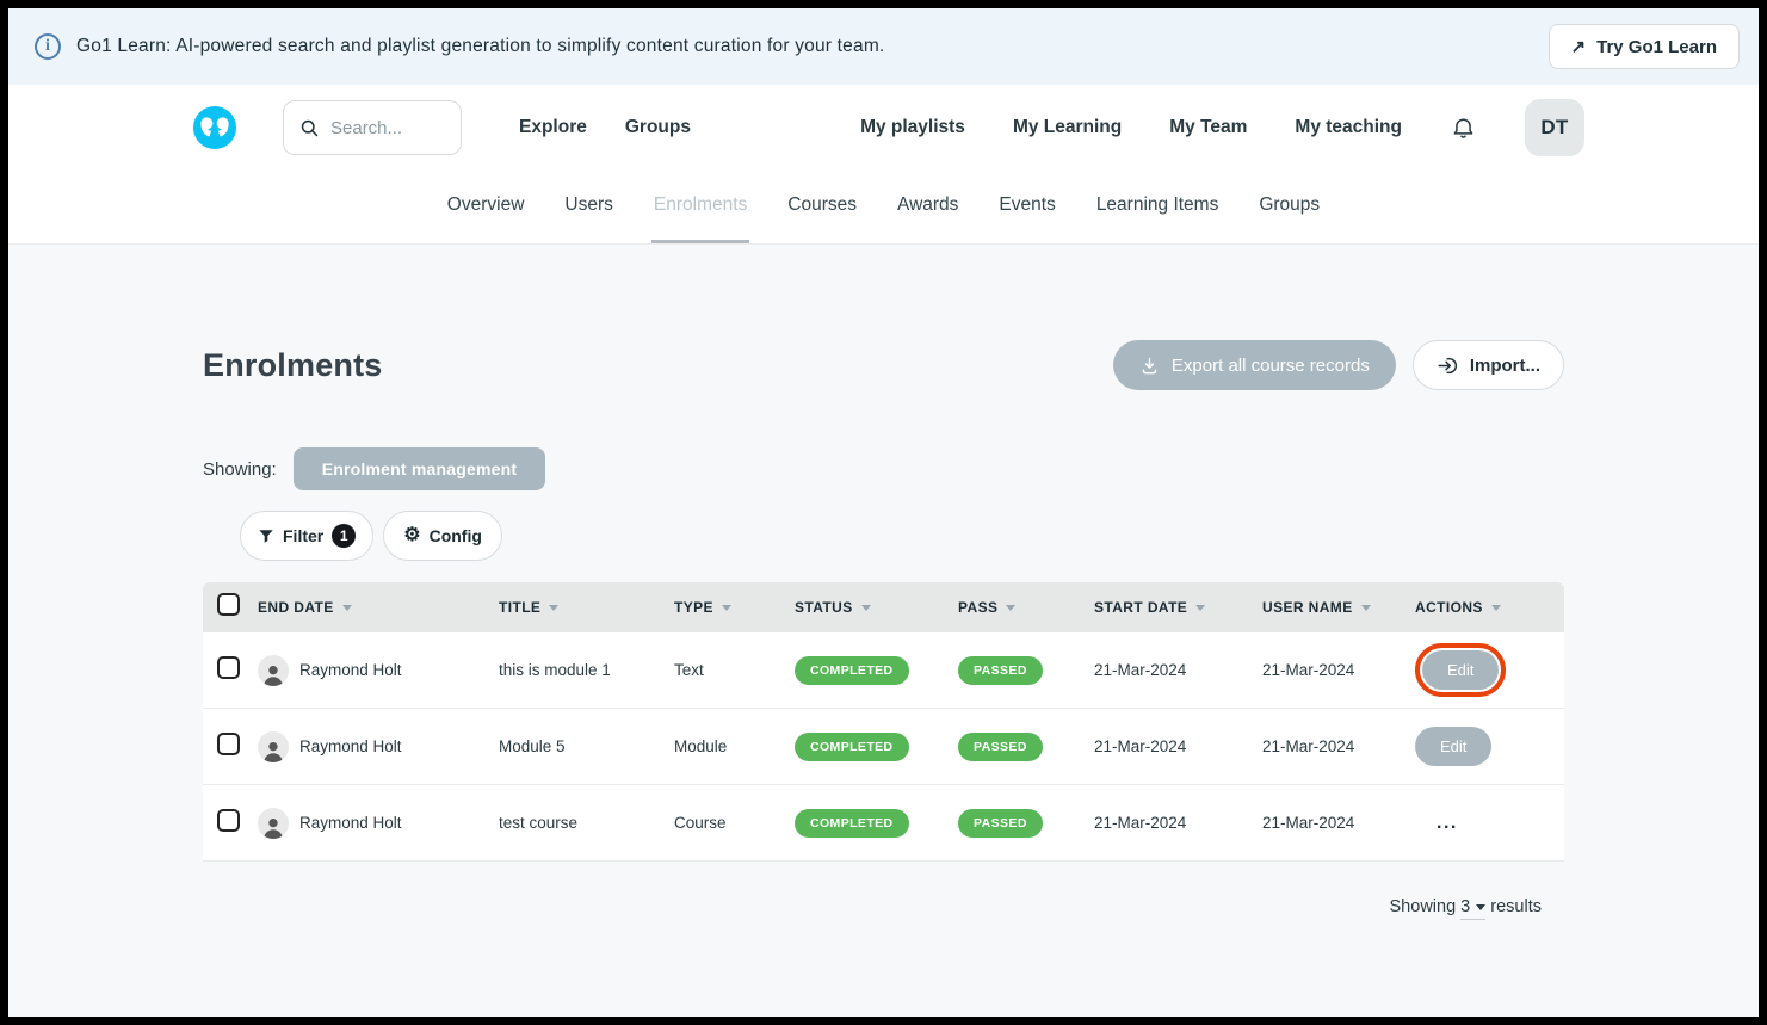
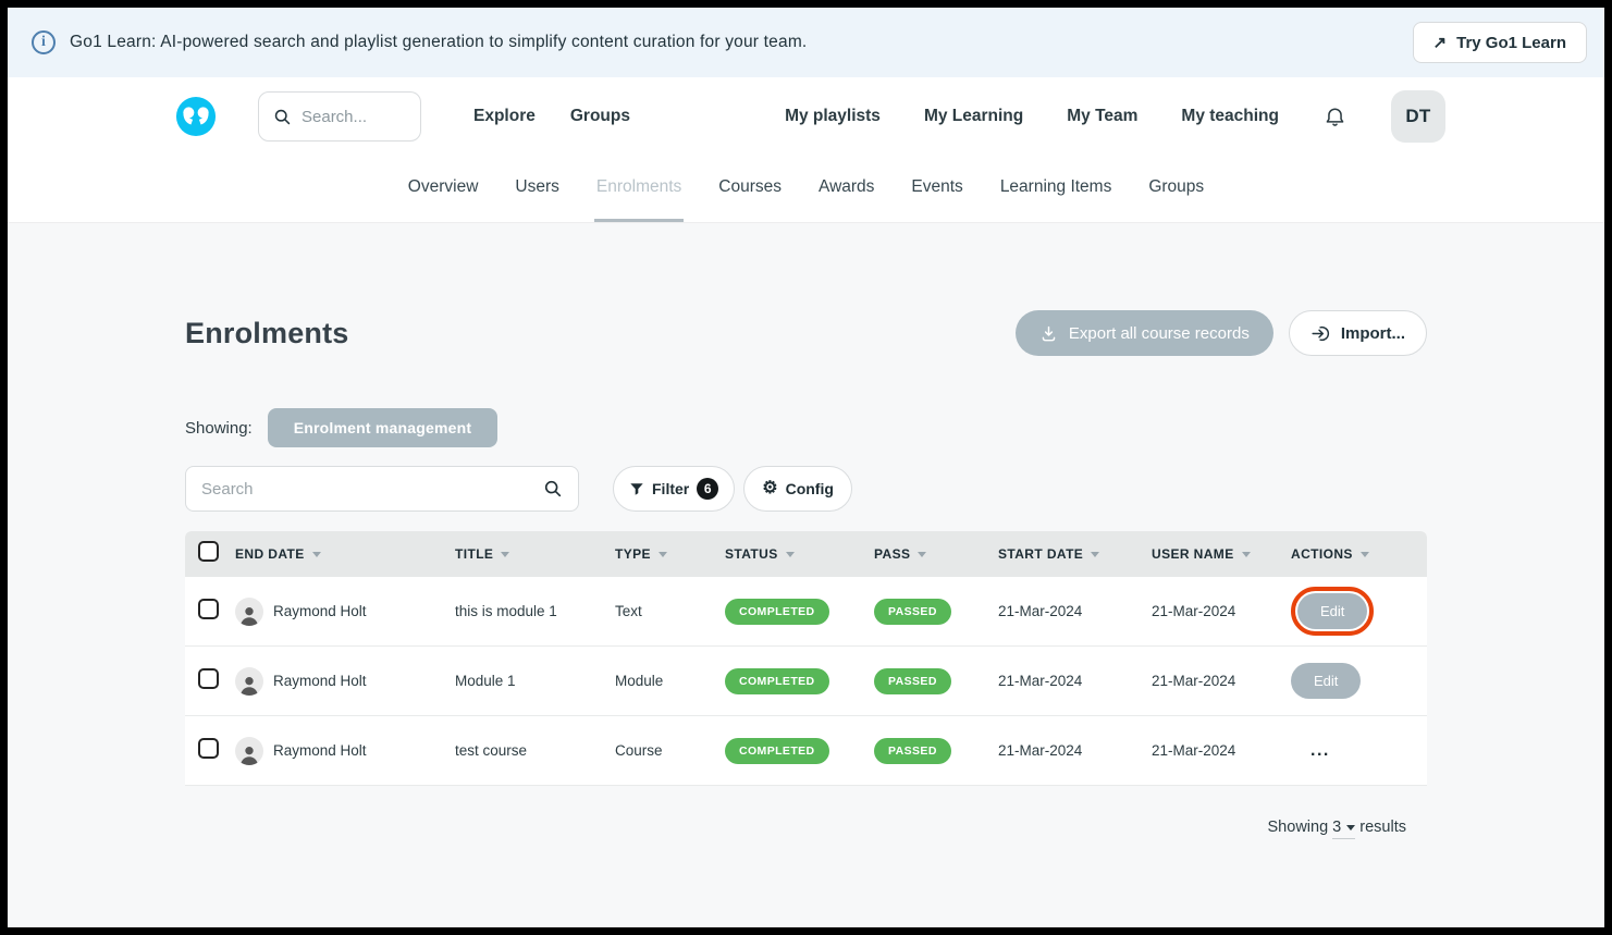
  i
  Go1 Learn: AI-powered search and playlist generation to simplify content curation for your team.
  ↗
  Try Go1 Learn
  Search...
  Explore
  Groups
  My playlists
  My Learning
  My Team
  My teaching
  DT
  Overview
  Users
  Enrolments
  Courses
  Awards
  Events
  Learning Items
  Groups
  Enrolments
  Export all course records
  Import...
  Showing:
  Enrolment management
+ Search
  Filter
- 1
+ 6
  ⚙
  Config
  END DATE
  TITLE
  TYPE
  STATUS
  PASS
  START DATE
  USER NAME
  ACTIONS
  Raymond Holt
  this is module 1
  Text
  COMPLETED
  PASSED
  21-Mar-2024
  21-Mar-2024
  Edit
  Raymond Holt
- Module 5
+ Module 1
  Module
  COMPLETED
  PASSED
  21-Mar-2024
  21-Mar-2024
  Edit
  Raymond Holt
  test course
  Course
  COMPLETED
  PASSED
  21-Mar-2024
  21-Mar-2024
  ...
  Showing
  3
  results
